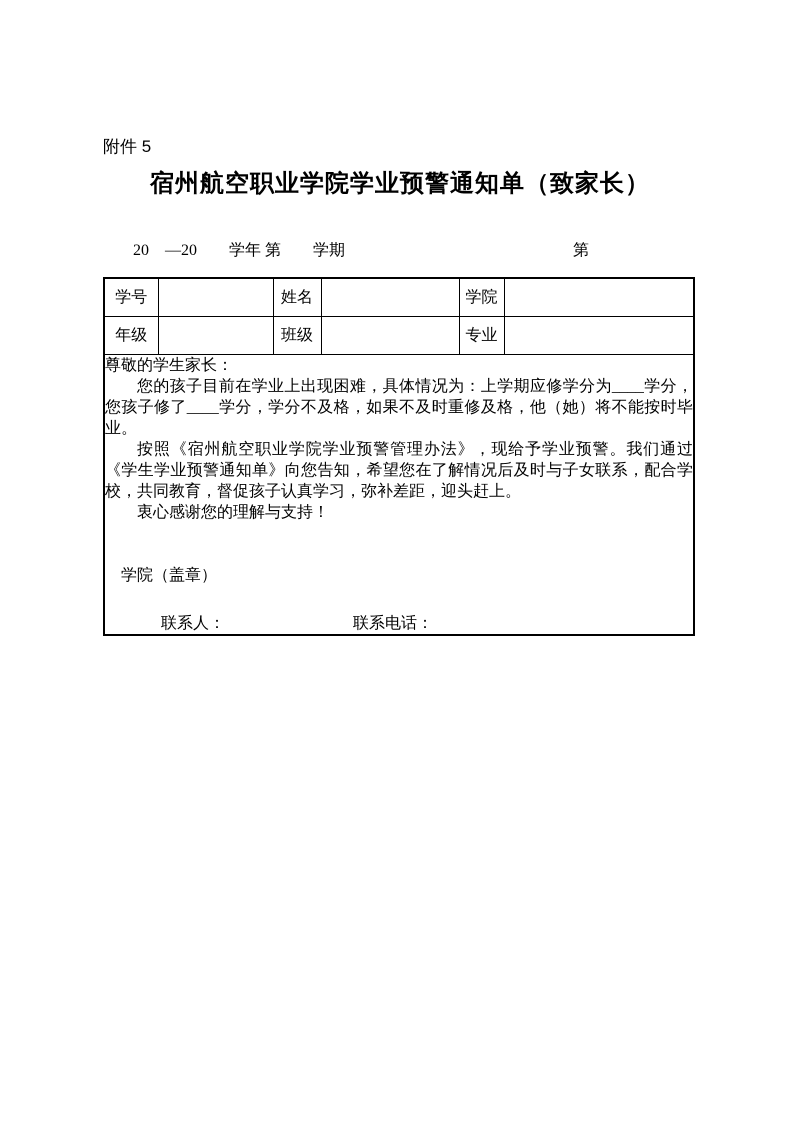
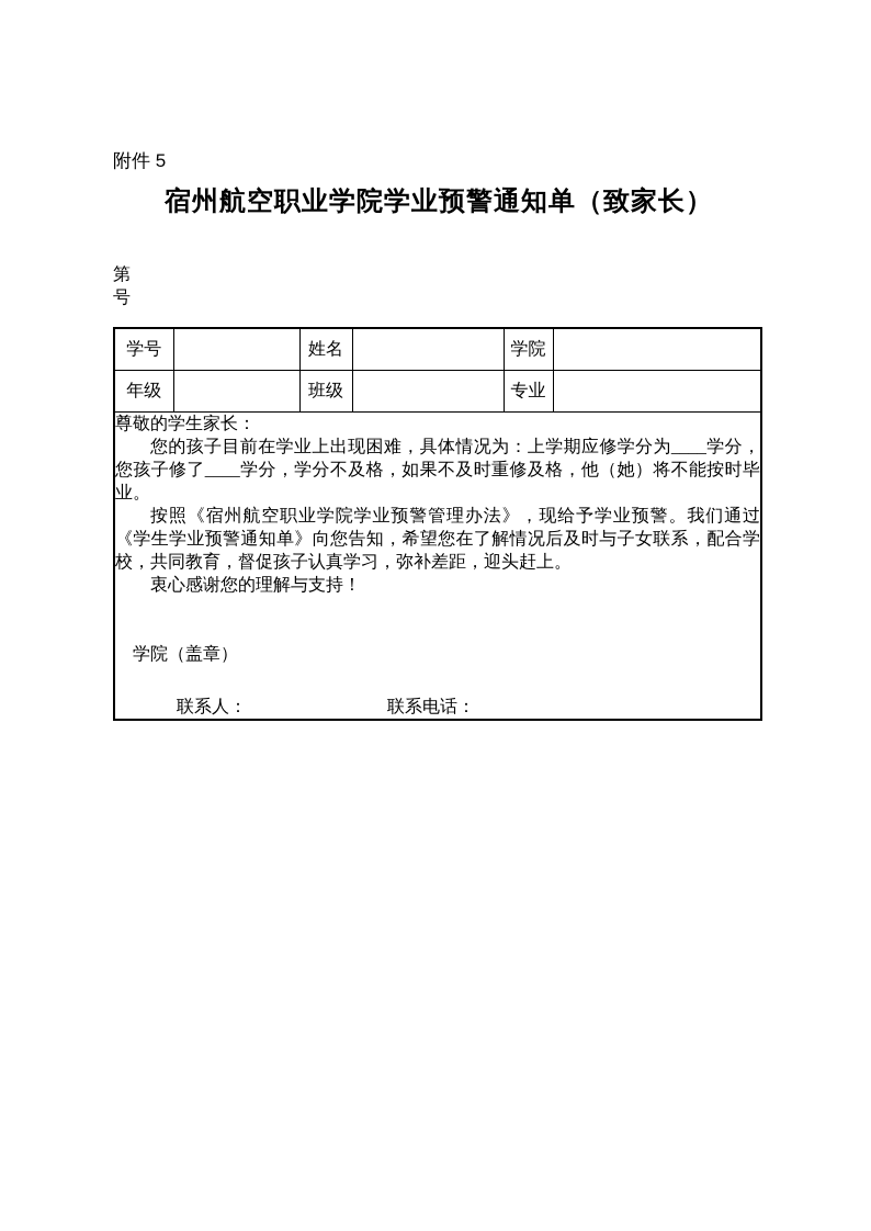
  附件 5
  宿州航空职业学院学业预警通知单（致家长）
- 20 —20 学年 第 学期
  第
+ 号
  学号		姓名		学院
  年级		班级		专业
  尊敬的学生家长： 您的孩子目前在学业上出现困难，具体情况为：上学期应修学分为____学分，您孩子修了____学分，学分不及格，如果不及时重修及格，他（她）将不能按时毕业。 按照《宿州航空职业学院学业预警管理办法》，现给予学业预警。我们通过《学生学业预警通知单》向您告知，希望您在了解情况后及时与子女联系，配合学校，共同教育，督促孩子认真学习，弥补差距，迎头赶上。 衷心感谢您的理解与支持！ 学院（盖章） 联系人： 联系电话：
